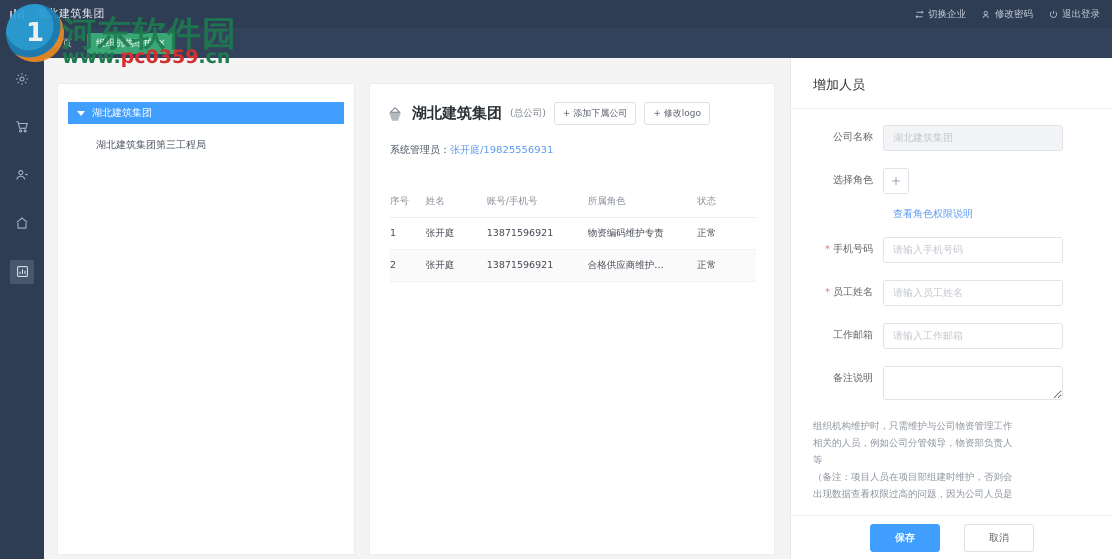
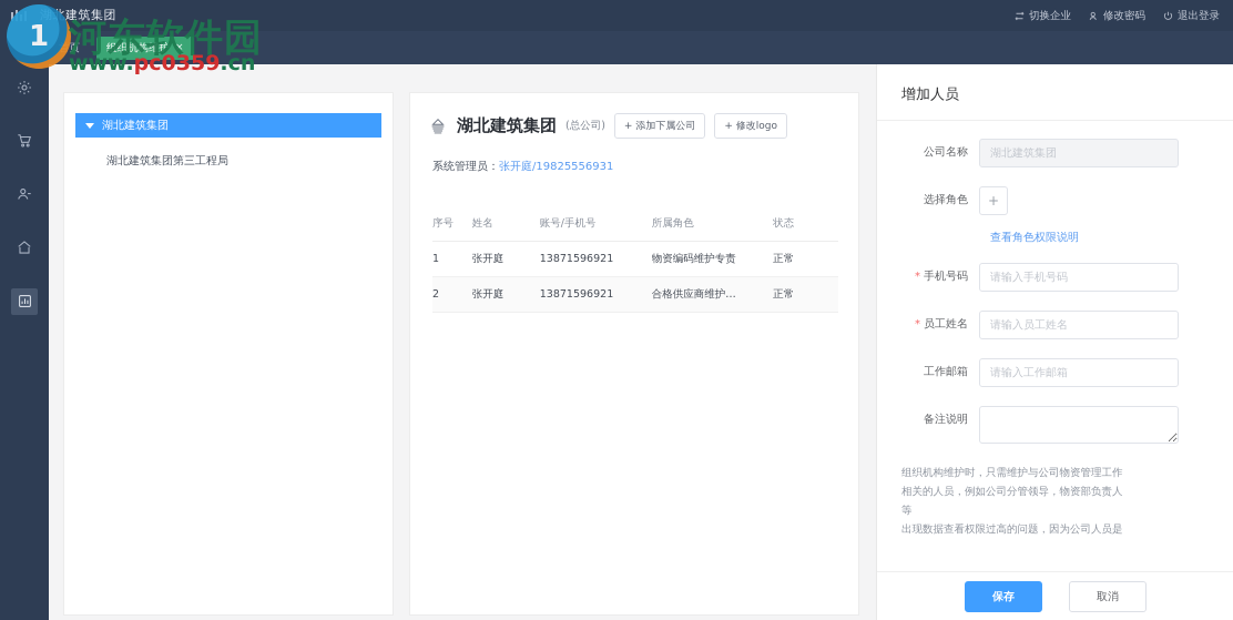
  切换企业
  修改密码
  退出登录
  组织机构维护
  ×
  湖北建筑集团
  湖北建筑集团第三工程局
  湖北建筑集团
  (总公司)
  + 添加下属公司
  + 修改logo
  系统管理员：张开庭/19825556931
  序号	姓名	账号/手机号	所属角色	状态
  1	张开庭	13871596921	物资编码维护专责	正常
  2	张开庭	13871596921	合格供应商维护…	正常
  增加人员
  公司名称
  湖北建筑集团
  选择角色
  +
  查看角色权限说明
  手机号码
  请输入手机号码
  员工姓名
  请输入员工姓名
  工作邮箱
  请输入工作邮箱
  备注说明
  组织机构维护时，只需维护与公司物资管理工作
  相关的人员，例如公司分管领导，物资部负责人
  等
- （备注：项目人员在项目部组建时维护，否则会
  出现数据查看权限过高的问题，因为公司人员是
  保存
  取消
  河东软件园
  www.pc0359.cn
